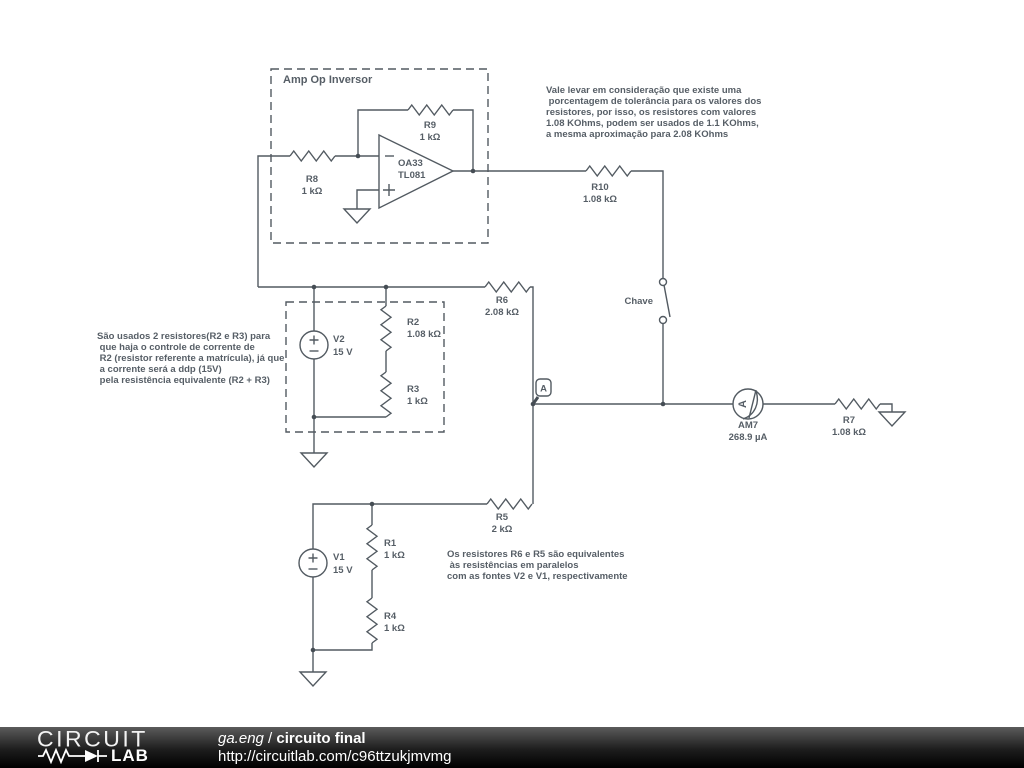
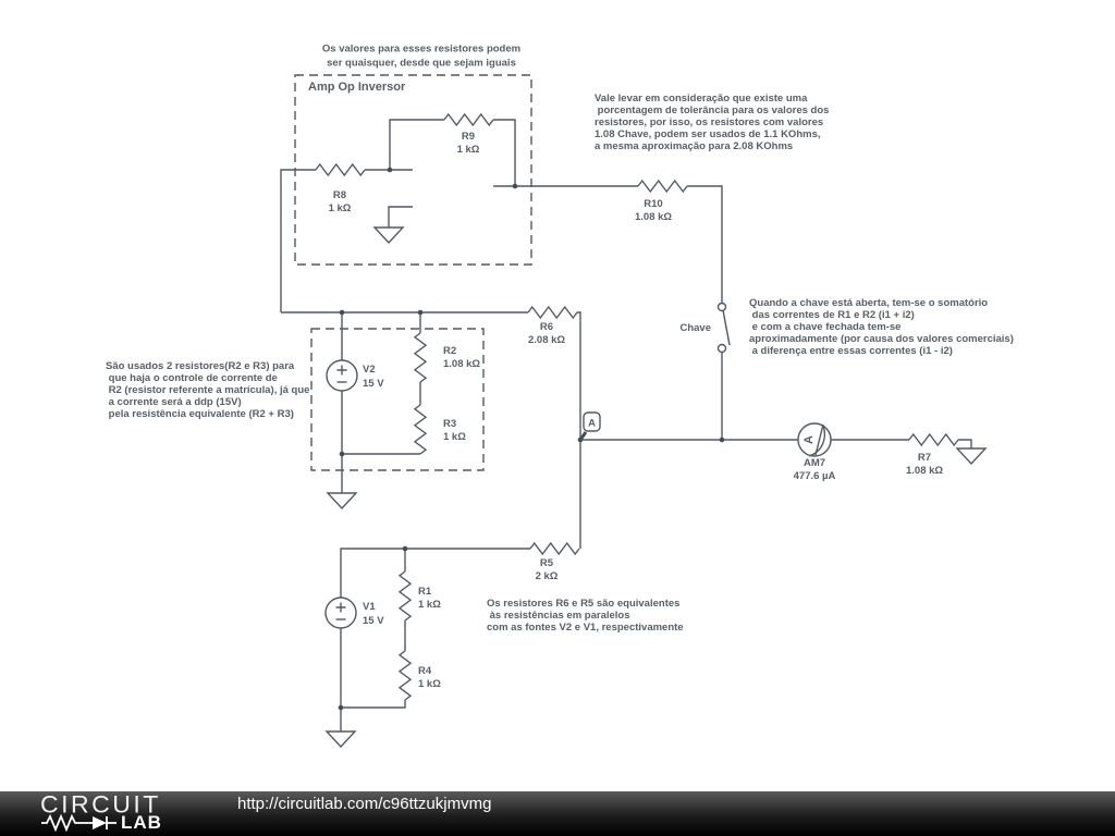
  Amp Op Inversor
  R8
  1 kΩ
  R9
  1 kΩ
- OA33
- TL081
  R10
  1.08 kΩ
  Chave
  R6
  2.08 kΩ
  V2
  15 V
  R2
  1.08 kΩ
  R3
  1 kΩ
  A
  AM7
- 268.9 µA
+ 477.6 µA
  R7
  1.08 kΩ
  R5
  2 kΩ
  V1
  15 V
  R1
  1 kΩ
  R4
  1 kΩ
+ Os valores para esses resistores podem
+ ser quaisquer, desde que sejam iguais
  Vale levar em consideração que existe uma
  porcentagem de tolerância para os valores dos
  resistores, por isso, os resistores com valores
- 1.08 KOhms, podem ser usados de 1.1 KOhms,
+ 1.08 Chave, podem ser usados de 1.1 KOhms,
  a mesma aproximação para 2.08 KOhms
+ Quando a chave está aberta, tem-se o somatório
+ das correntes de R1 e R2 (i1 + i2)
+ e com a chave fechada tem-se
+ aproximadamente (por causa dos valores comerciais)
+ a diferença entre essas correntes (i1 - i2)
  São usados 2 resistores(R2 e R3) para
  que haja o controle de corrente de
  R2 (resistor referente a matrícula), já que
  a corrente será a ddp (15V)
  pela resistência equivalente (R2 + R3)
  Os resistores R6 e R5 são equivalentes
  às resistências em paralelos
  com as fontes V2 e V1, respectivamente
  CIRCUIT
  LAB
- ga.eng / circuito final
  http://circuitlab.com/c96ttzukjmvmg
